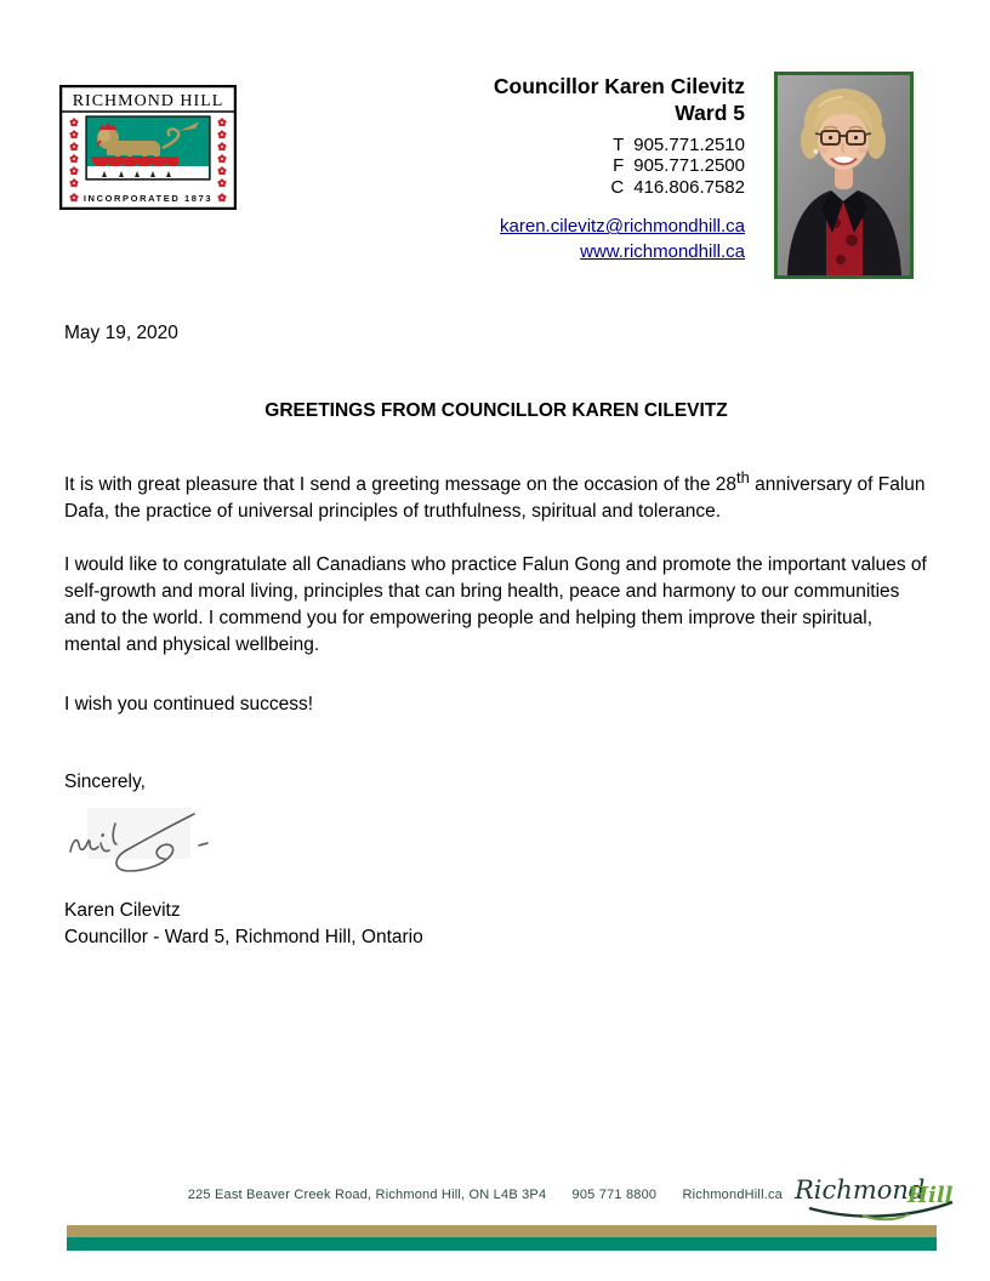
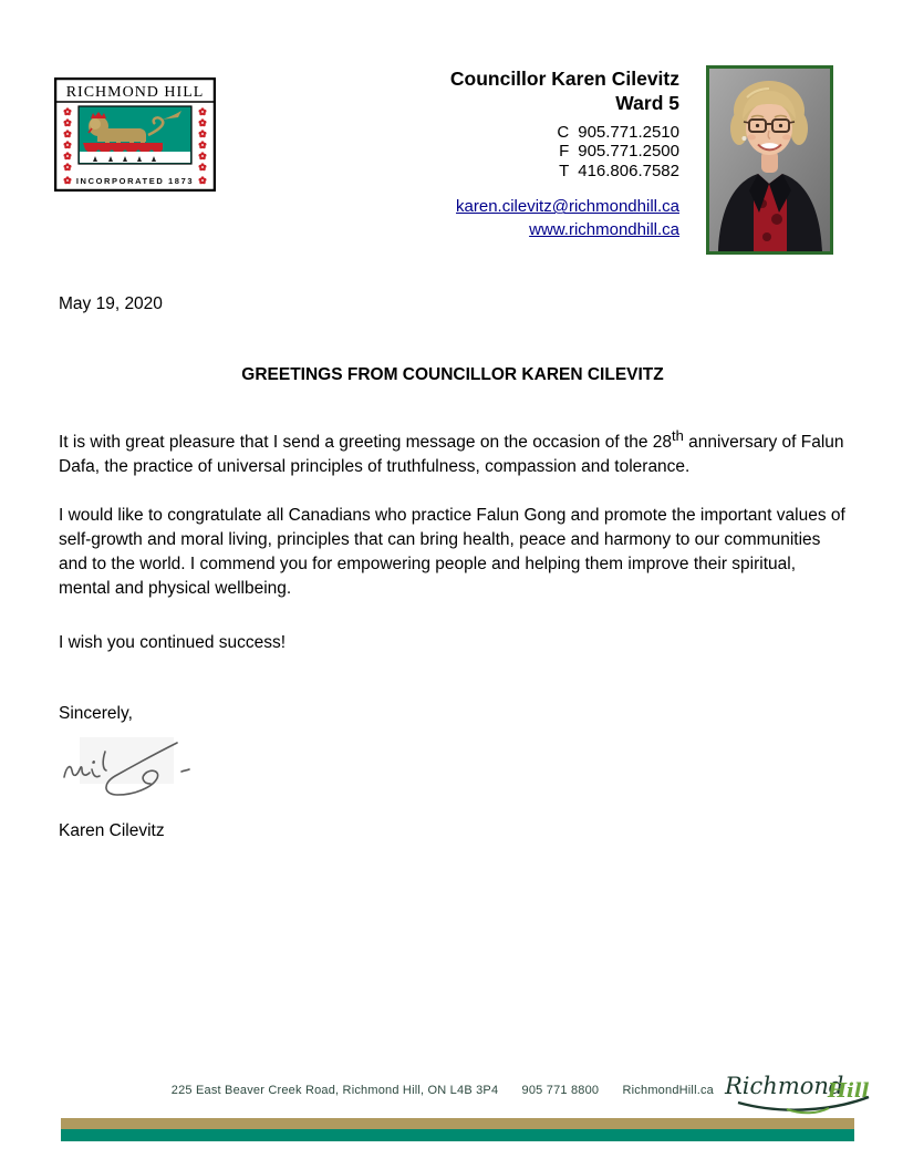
  RICHMOND HILL
  INCORPORATED 1873
  Councillor Karen Cilevitz
  Ward 5
- T 905.771.2510
+ C 905.771.2510
  F 905.771.2500
- C 416.806.7582
+ T 416.806.7582
  karen.cilevitz@richmondhill.ca
  www.richmondhill.ca
  May 19, 2020
  GREETINGS FROM COUNCILLOR KAREN CILEVITZ
- It is with great pleasure that I send a greeting message on the occasion of the 28th anniversary of Falun Dafa, the practice of universal principles of truthfulness, spiritual and tolerance.
+ It is with great pleasure that I send a greeting message on the occasion of the 28th anniversary of Falun Dafa, the practice of universal principles of truthfulness, compassion and tolerance.
  I would like to congratulate all Canadians who practice Falun Gong and promote the important values of self-growth and moral living, principles that can bring health, peace and harmony to our communities and to the world. I commend you for empowering people and helping them improve their spiritual, mental and physical wellbeing.
  I wish you continued success!
  Sincerely,
  Karen Cilevitz
- Councillor - Ward 5, Richmond Hill, Ontario
  225 East Beaver Creek Road, Richmond Hill, ON L4B 3P4 905 771 8800 RichmondHill.ca
  Richmond
  Hill
